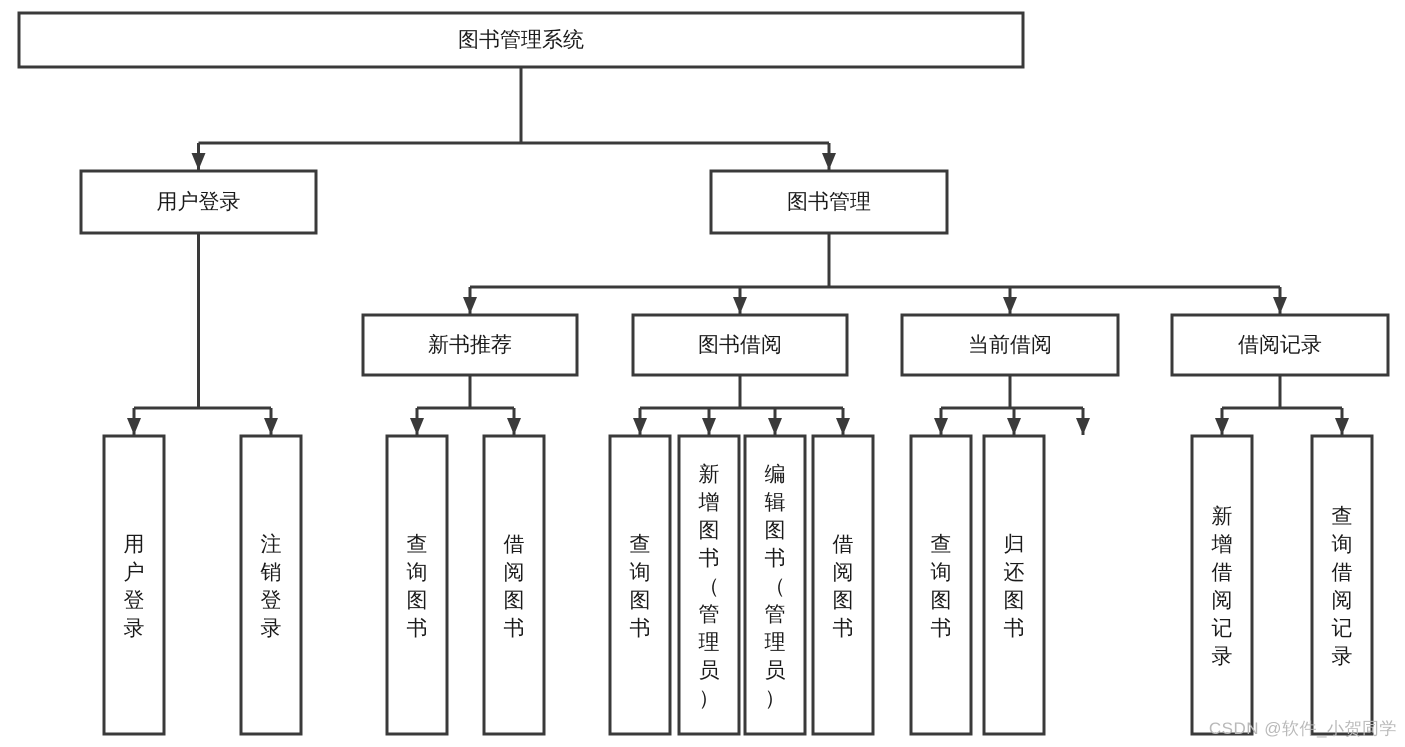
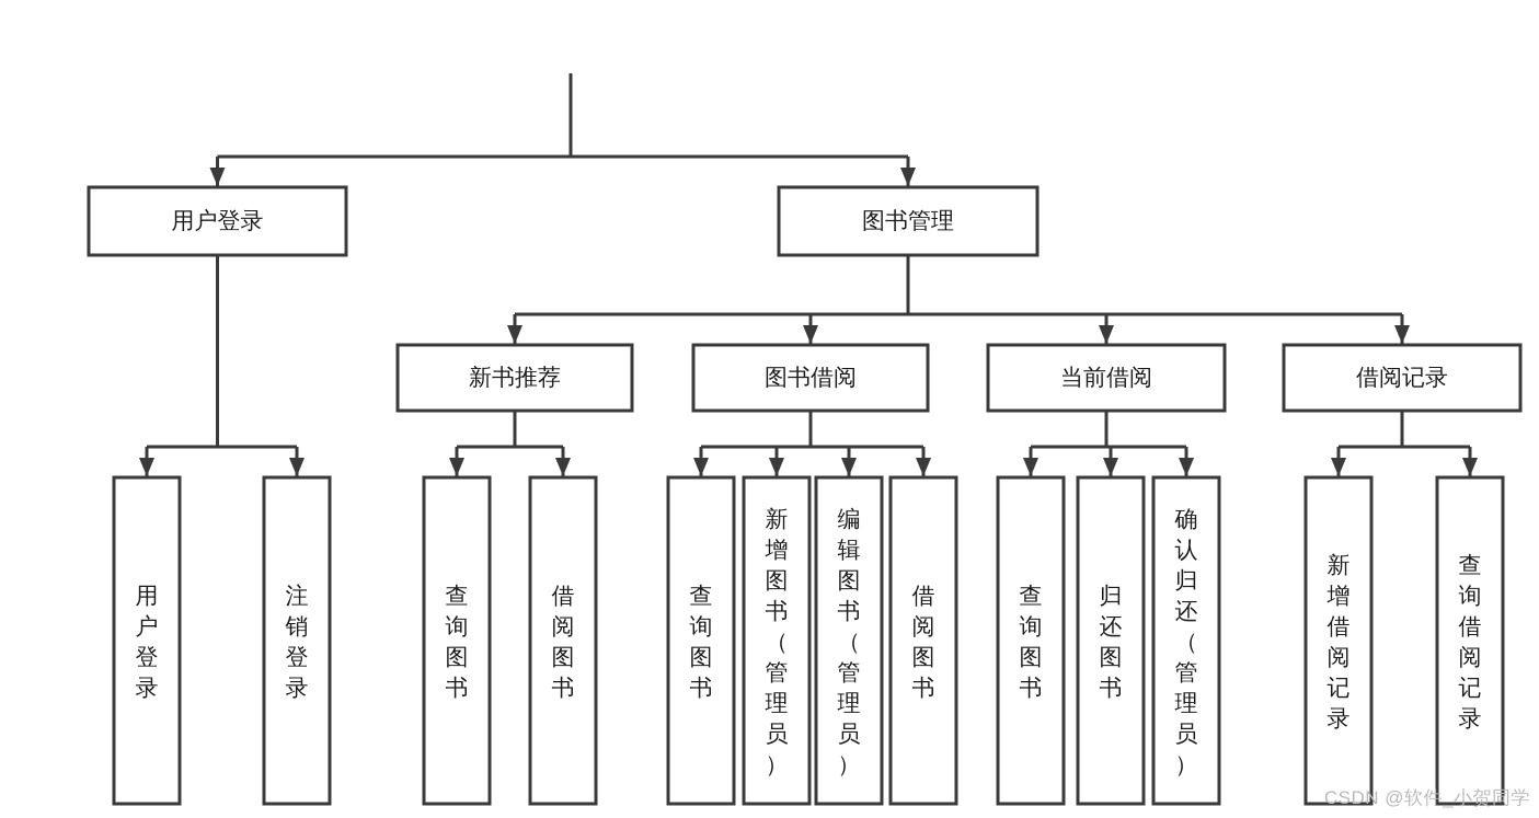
- 图书管理系统
  用户登录
  用户登录
  注销登录
  图书管理
  新书推荐
  查询图书
  借阅图书
  图书借阅
  查询图书
  新增图书（管理员）
  编辑图书（管理员）
  借阅图书
  当前借阅
  查询图书
  归还图书
+ 确认归还（管理员）
  借阅记录
  新增借阅记录
  查询借阅记录
  CSDN @软件_小贺同学
